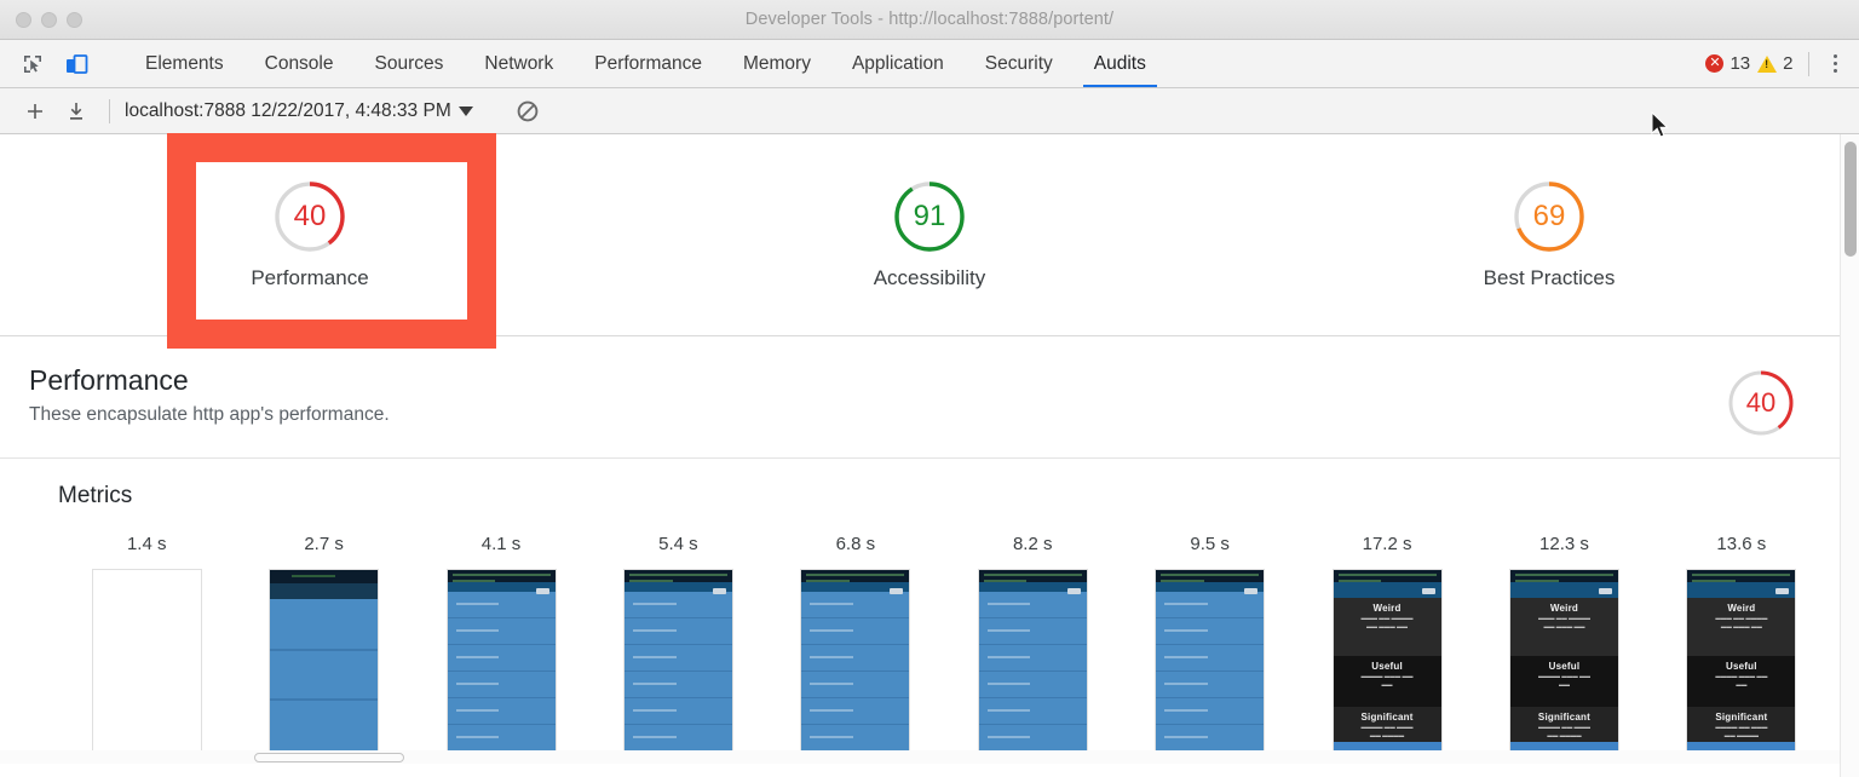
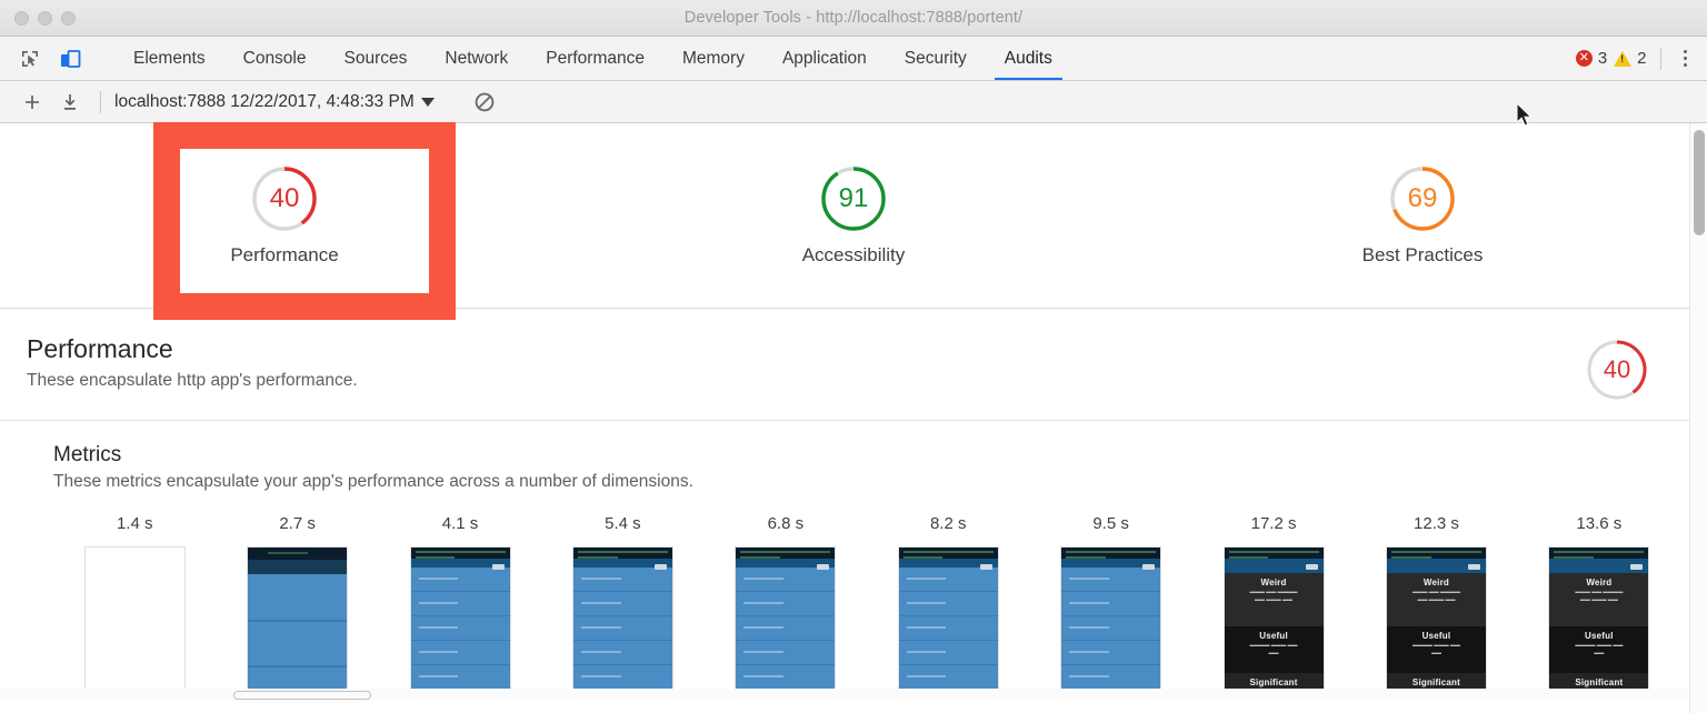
  Developer Tools - http://localhost:7888/portent/
  Elements
  Console
  Sources
  Network
  Performance
  Memory
  Application
  Security
  Audits
  ✕
- 13
+ 3
  2
  localhost:7888 12/22/2017, 4:48:33 PM
  40
  Performance
  91
  Accessibility
  69
  Best Practices
  Performance
  These encapsulate http app's performance.
  40
  Metrics
+ These metrics encapsulate your app's performance across a number of dimensions.
  1.4 s
  2.7 s
  4.1 s
  5.4 s
  6.8 s
  8.2 s
  9.5 s
  17.2 s
  Weird
  Useful
  Significant
  12.3 s
  Weird
  Useful
  Significant
  13.6 s
  Weird
  Useful
  Significant
